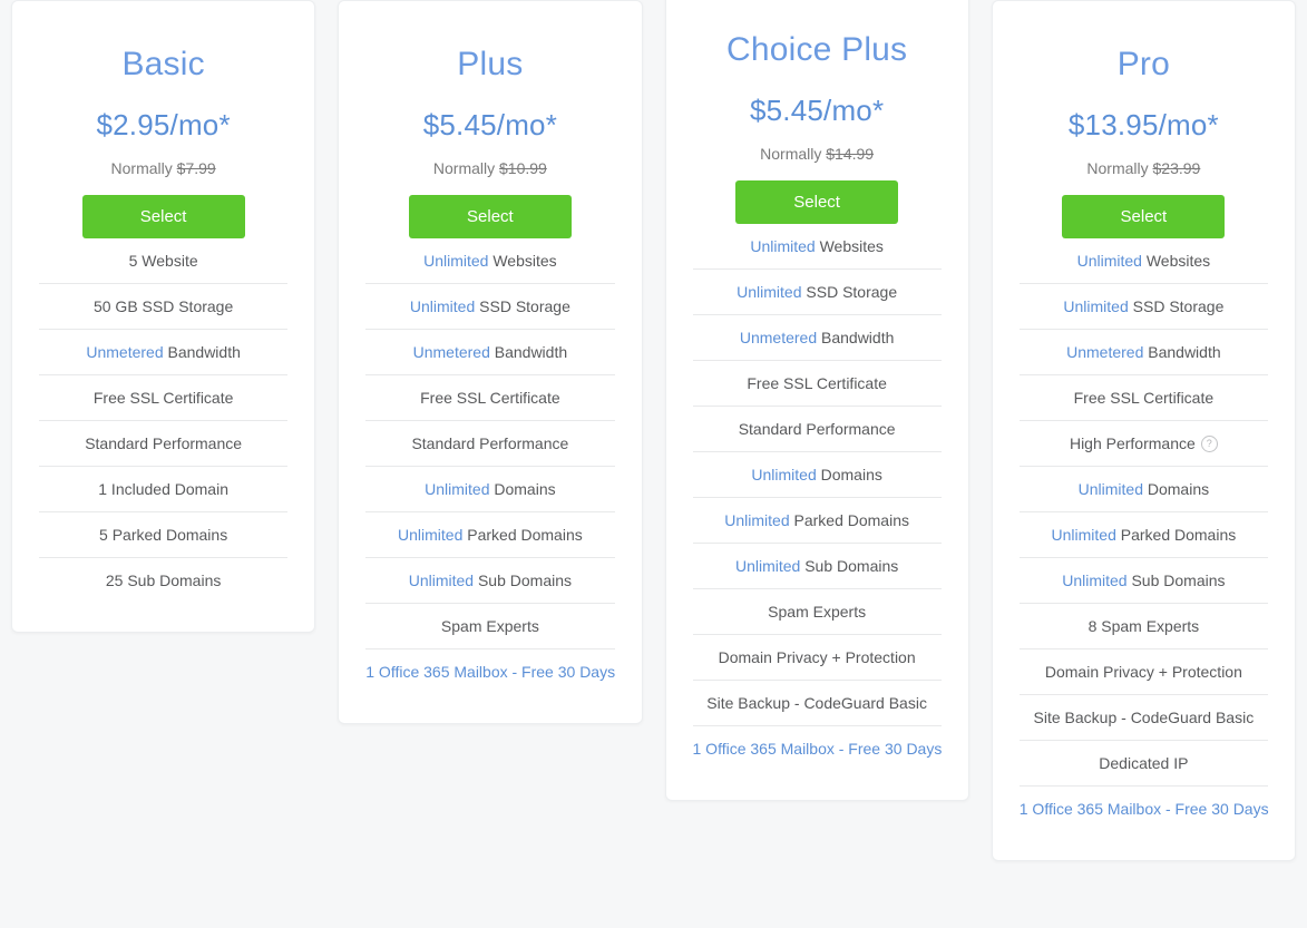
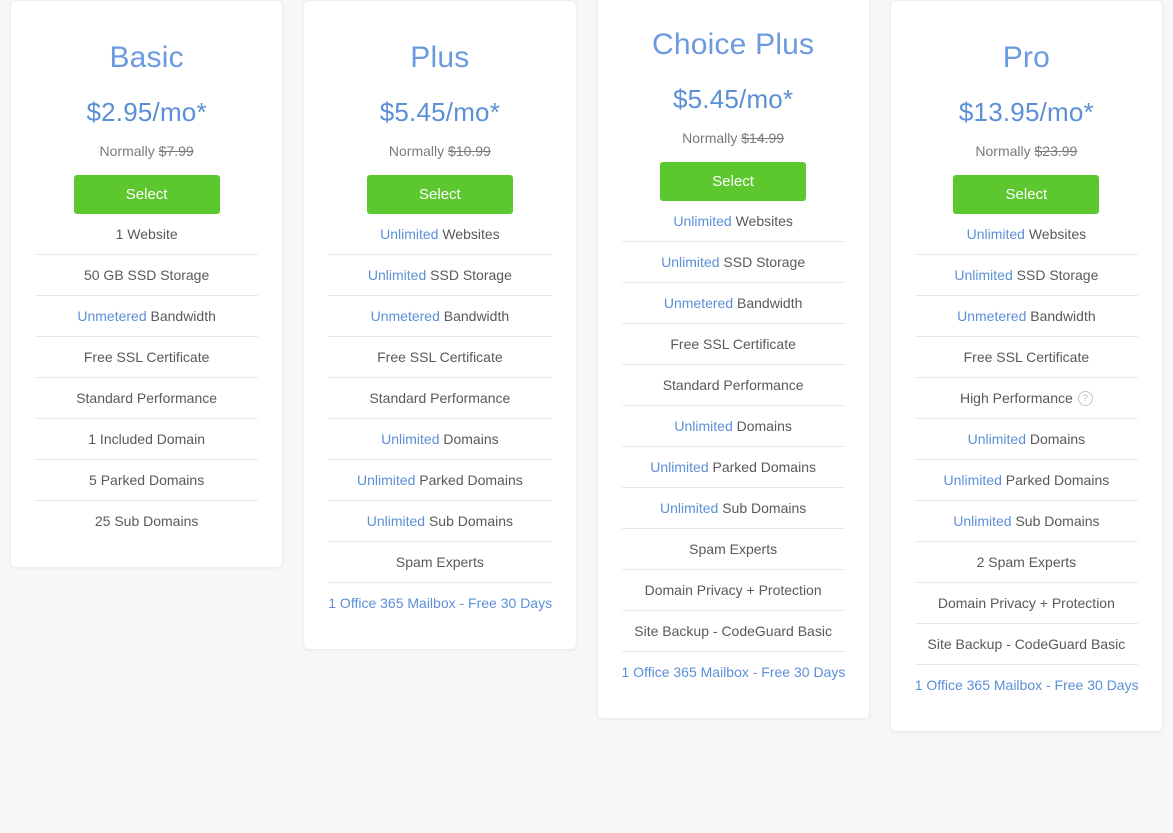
  Basic
  $2.95/mo*
  Normally $7.99
  Select
- 5 Website
+ 1 Website
  50 GB SSD Storage
  Unmetered Bandwidth
  Free SSL Certificate
  Standard Performance
  1 Included Domain
  5 Parked Domains
  25 Sub Domains
  Plus
  $5.45/mo*
  Normally $10.99
  Select
  Unlimited Websites
  Unlimited SSD Storage
  Unmetered Bandwidth
  Free SSL Certificate
  Standard Performance
  Unlimited Domains
  Unlimited Parked Domains
  Unlimited Sub Domains
  Spam Experts
  1 Office 365 Mailbox - Free 30 Days
  Choice Plus
  $5.45/mo*
  Normally $14.99
  Select
  Unlimited Websites
  Unlimited SSD Storage
  Unmetered Bandwidth
  Free SSL Certificate
  Standard Performance
  Unlimited Domains
  Unlimited Parked Domains
  Unlimited Sub Domains
  Spam Experts
  Domain Privacy + Protection
  Site Backup - CodeGuard Basic
  1 Office 365 Mailbox - Free 30 Days
  Pro
  $13.95/mo*
  Normally $23.99
  Select
  Unlimited Websites
  Unlimited SSD Storage
  Unmetered Bandwidth
  Free SSL Certificate
  High Performance ?
  Unlimited Domains
  Unlimited Parked Domains
  Unlimited Sub Domains
- 8 Spam Experts
+ 2 Spam Experts
  Domain Privacy + Protection
  Site Backup - CodeGuard Basic
- Dedicated IP
  1 Office 365 Mailbox - Free 30 Days
